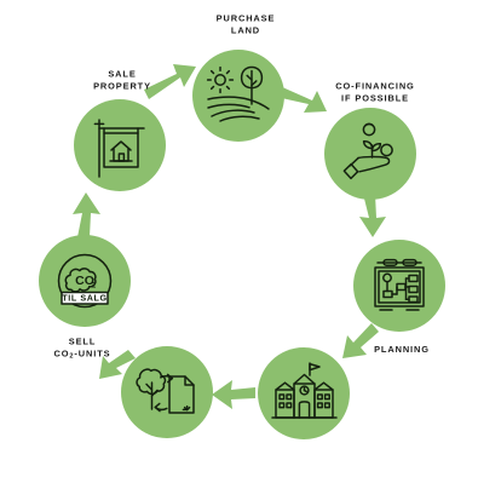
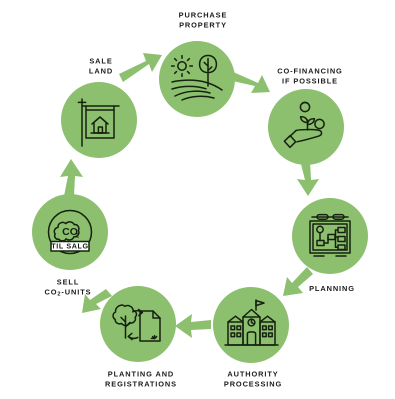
  CO
  TIL SALG
  PURCHASE
- LAND
+ PROPERTY
  CO-FINANCING
  IF POSSIBLE
  PLANNING
+ AUTHORITY
+ PROCESSING
+ PLANTING AND
+ REGISTRATIONS
  SELL
  CO -UNITS
  SALE
- PROPERTY
+ LAND
